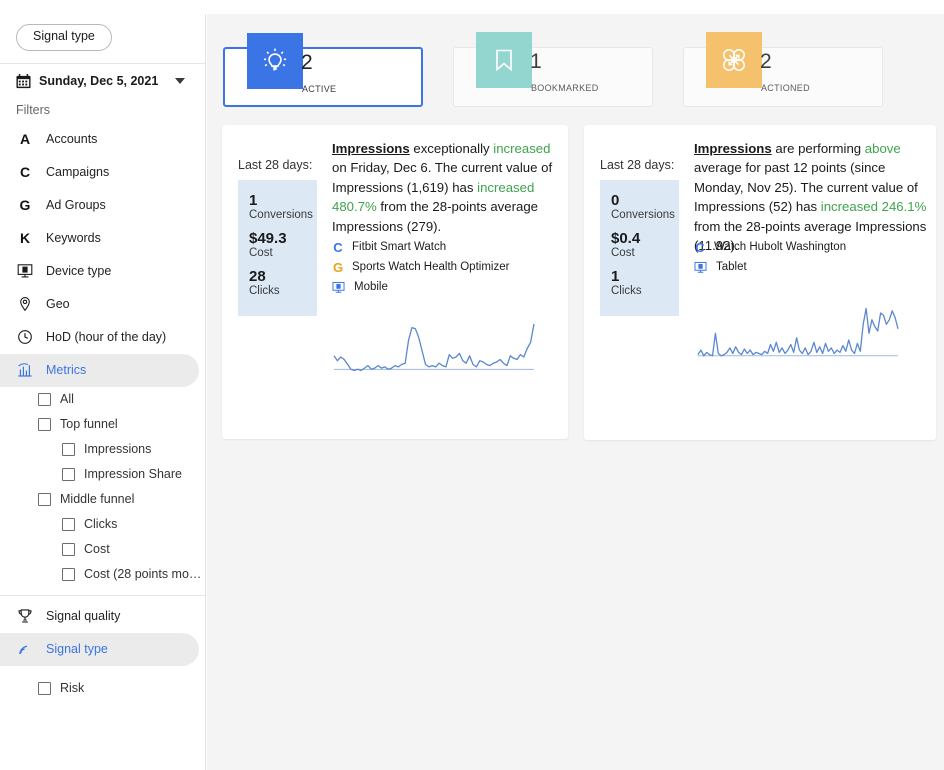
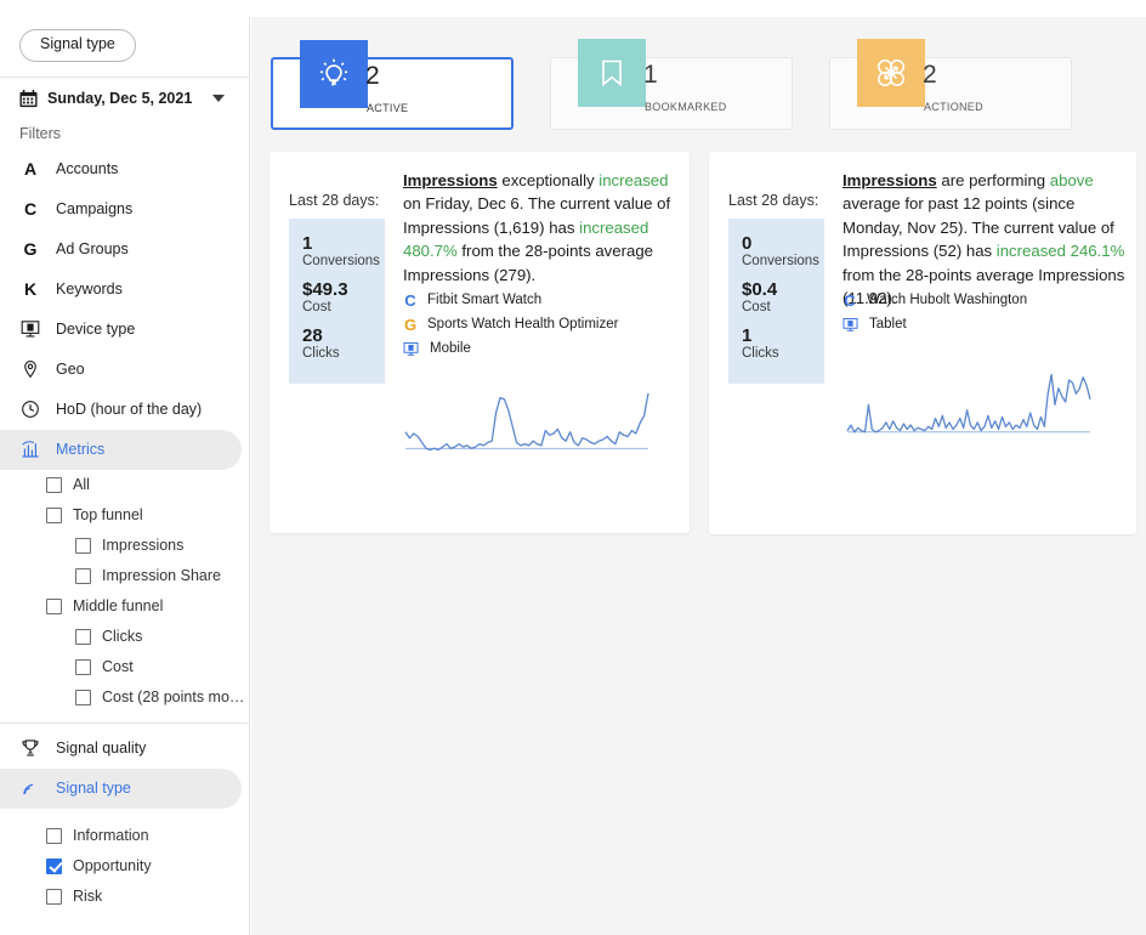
  Signal type
  Sunday, Dec 5, 2021
  Filters
  A
  Accounts
  C
  Campaigns
  G
  Ad Groups
  K
  Keywords
  Device type
  Geo
  HoD (hour of the day)
  Metrics
  All
  Top funnel
  Impressions
  Impression Share
  Middle funnel
  Clicks
  Cost
  Cost (28 points mo…
  Signal quality
  Signal type
+ Information
+ Opportunity
  Risk
  2
  active
  1
  bookmarked
  2
  actioned
  Last 28 days:
  1
  Conversions
  $49.3
  Cost
  28
  Clicks
  Impressions exceptionally increased on Friday, Dec 6. The current value of Impressions (1,619) has increased 480.7% from the 28-points average Impressions (279).
  C
  Fitbit Smart Watch
  G
  Sports Watch Health Optimizer
  Mobile
  Last 28 days:
  0
  Conversions
  $0.4
  Cost
  1
  Clicks
  Impressions are performing above average for past 12 points (since Monday, Nov 25). The current value of Impressions (52) has increased 246.1% from the 28-points average Impressions (11.92).
  C
  Watch Hubolt Washington
  Tablet
